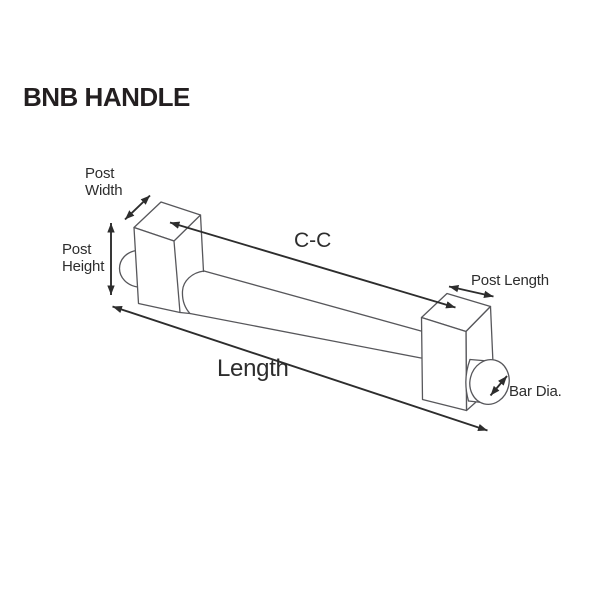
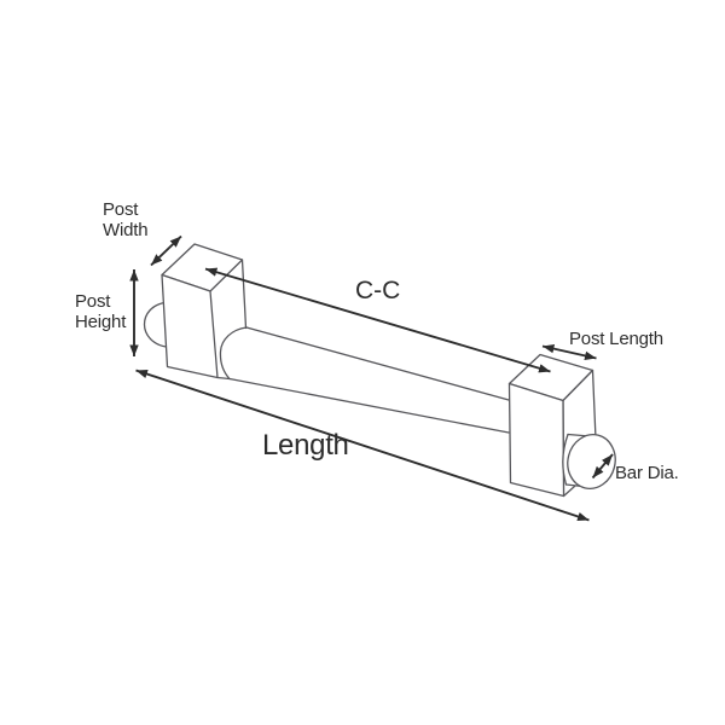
- BNB HANDLE
  Post
  Width
  Post
  Height
  C-C
  Post Length
  Length
  Bar Dia.
